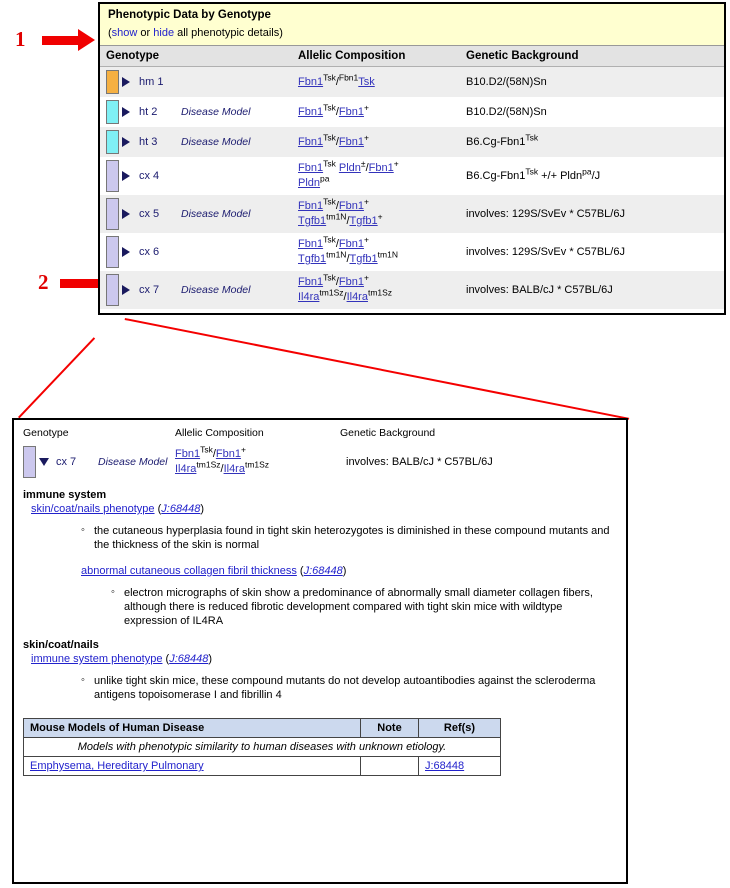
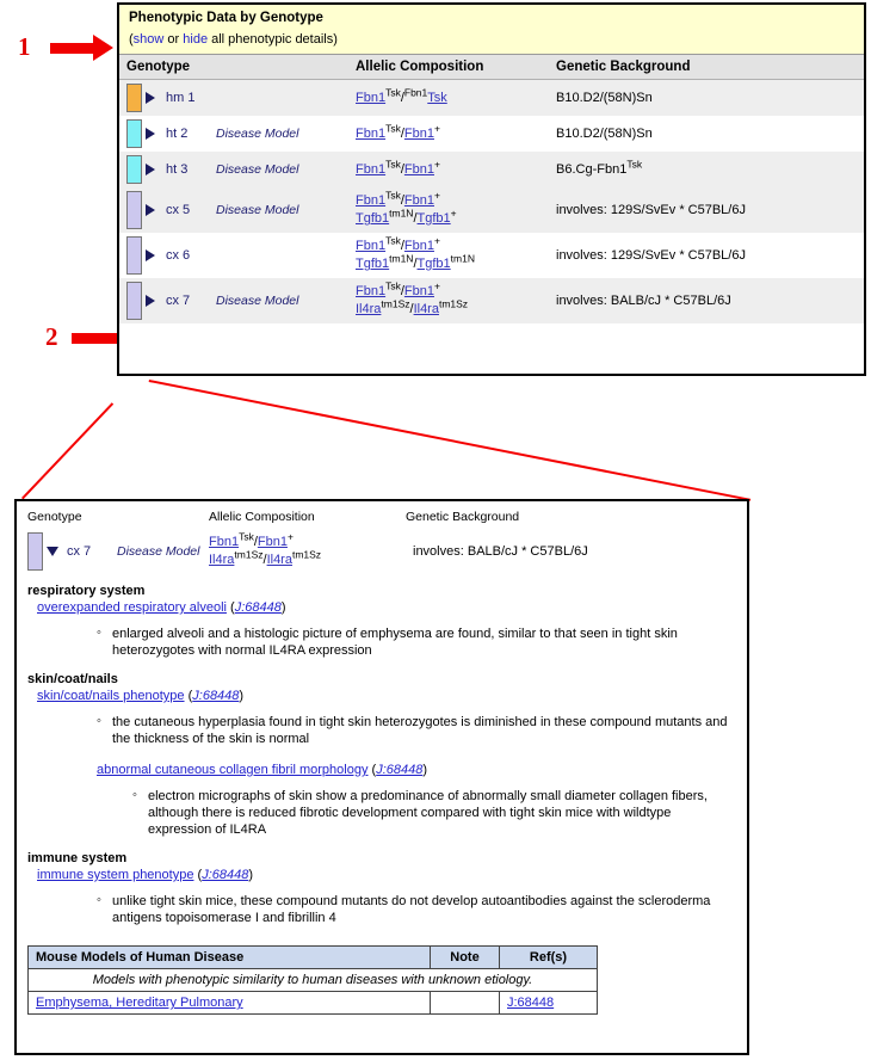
  1
  2
  Phenotypic Data by Genotype
  (show or hide all phenotypic details)
  Genotype	Allelic Composition	Genetic Background
  hm 1	Fbn1Tsk/Fbn1Tsk	B10.D2/(58N)Sn
  ht 2 Disease Model	Fbn1Tsk/Fbn1+	B10.D2/(58N)Sn
  ht 3 Disease Model	Fbn1Tsk/Fbn1+	B6.Cg-Fbn1Tsk
- cx 4	Fbn1Tsk Pldn±/Fbn1+Pldnpa	B6.Cg-Fbn1Tsk +/+ Pldnpa/J
  cx 5 Disease Model	Fbn1Tsk/Fbn1+Tgfb1tm1N/Tgfb1+	involves: 129S/SvEv * C57BL/6J
  cx 6	Fbn1Tsk/Fbn1+Tgfb1tm1N/Tgfb1tm1N	involves: 129S/SvEv * C57BL/6J
  cx 7 Disease Model	Fbn1Tsk/Fbn1+Il4ratm1Sz/Il4ratm1Sz	involves: BALB/cJ * C57BL/6J
  Genotype	Allelic Composition	Genetic Background
  cx 7 Disease Model	Fbn1Tsk/Fbn1+Il4ratm1Sz/Il4ratm1Sz	involves: BALB/cJ * C57BL/6J
+ respiratory system
+ overexpanded respiratory alveoli (J:68448)
+ enlarged alveoli and a histologic picture of emphysema are found, similar to that seen in tight skin heterozygotes with normal IL4RA expression
- immune system
+ skin/coat/nails
  skin/coat/nails phenotype (J:68448)
  the cutaneous hyperplasia found in tight skin heterozygotes is diminished in these compound mutants and the thickness of the skin is normal
- abnormal cutaneous collagen fibril thickness (J:68448)
+ abnormal cutaneous collagen fibril morphology (J:68448)
  electron micrographs of skin show a predominance of abnormally small diameter collagen fibers, although there is reduced fibrotic development compared with tight skin mice with wildtype expression of IL4RA
- skin/coat/nails
+ immune system
  immune system phenotype (J:68448)
  unlike tight skin mice, these compound mutants do not develop autoantibodies against the scleroderma antigens topoisomerase I and fibrillin 4
  Mouse Models of Human Disease	Note	Ref(s)
  Models with phenotypic similarity to human diseases with unknown etiology.
  Emphysema, Hereditary Pulmonary		J:68448
